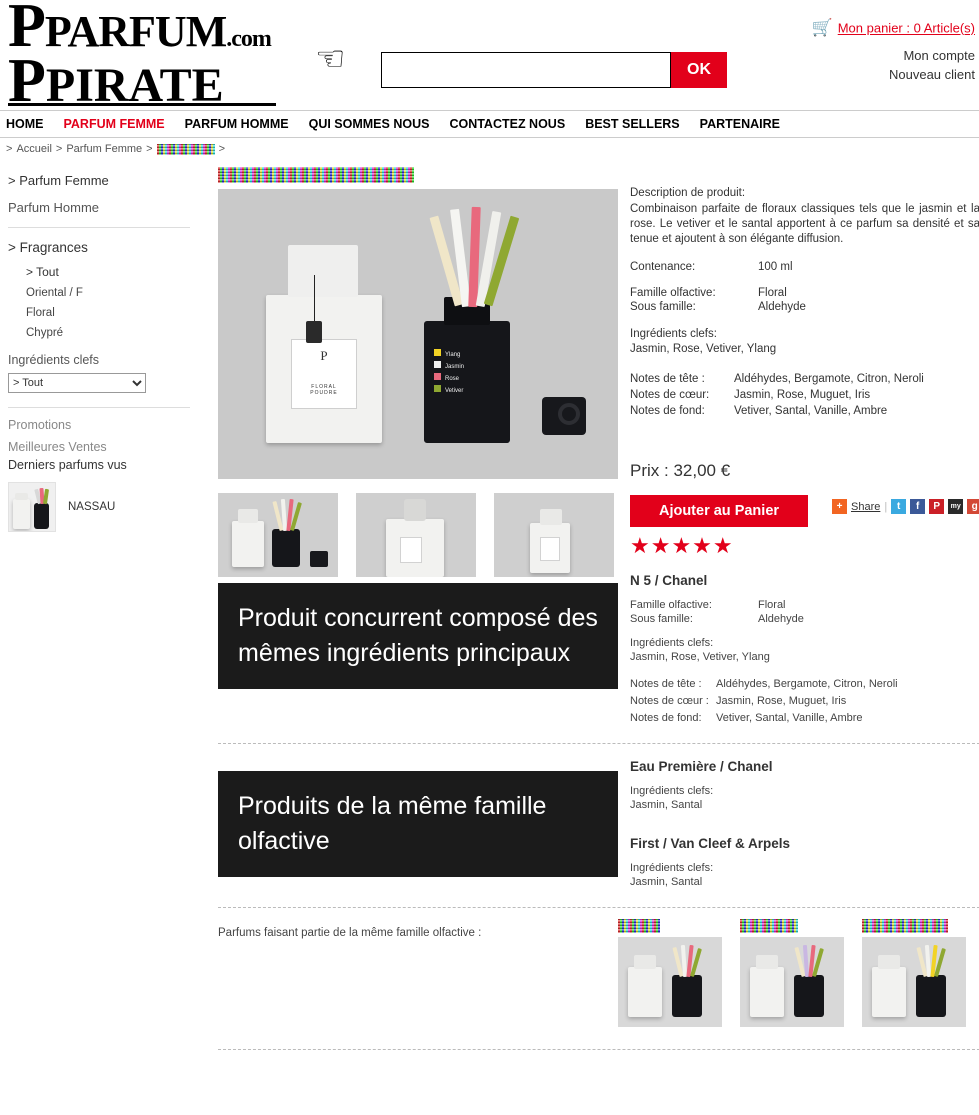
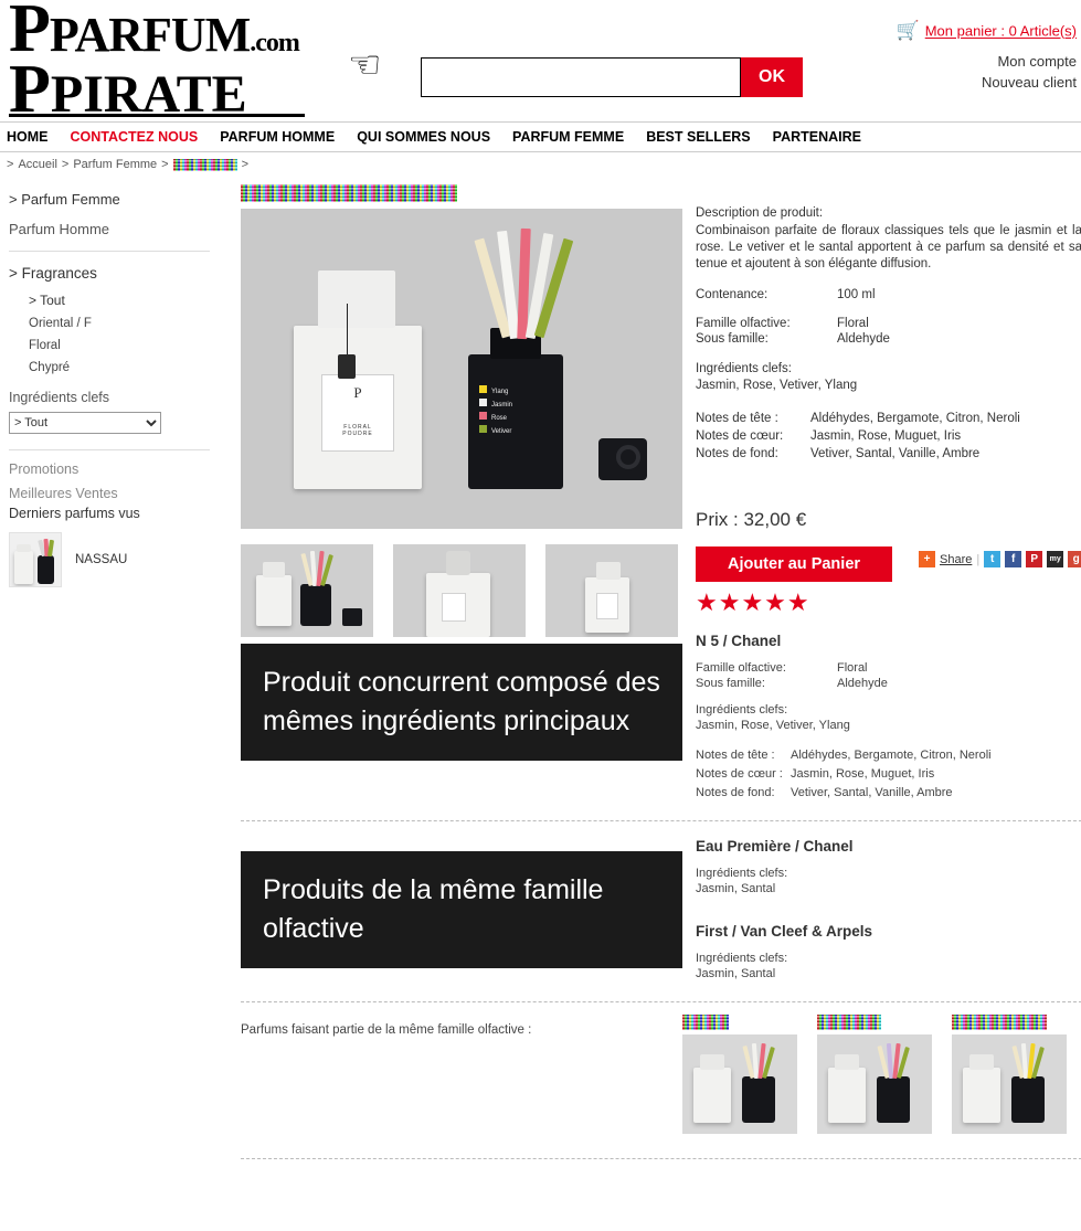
  PPARFUM.com
  PPIRATE
  ☜
  OK
  🛒 Mon panier : 0 Article(s)
  Mon compte
  Nouveau client
  HOME
- PARFUM FEMME
+ CONTACTEZ NOUS
  PARFUM HOMME
  QUI SOMMES NOUS
- CONTACTEZ NOUS
+ PARFUM FEMME
  BEST SELLERS
  PARTENAIRE
  >
  Accueil
  >
  Parfum Femme
  >
  >
  > Parfum Femme
  Parfum Homme
  > Fragrances
  > Tout
  Oriental / F
  Floral
  Chypré
  Ingrédients clefs
  > Tout
  Promotions
  Meilleures Ventes
  Derniers parfums vus
  NASSAU
  P
  Description de produit:
  Combinaison parfaite de floraux classiques tels que le jasmin et la rose. Le vetiver et le santal apportent à ce parfum sa densité et sa tenue et ajoutent à son élégante diffusion.
  Contenance:
  100 ml
  Famille olfactive:
  Floral
  Sous famille:
  Aldehyde
  Ingrédients clefs:
  Jasmin, Rose, Vetiver, Ylang
  Notes de tête : Aldéhydes, Bergamote, Citron, Neroli
  Notes de cœur: Jasmin, Rose, Muguet, Iris
  Notes de fond: Vetiver, Santal, Vanille, Ambre
  Prix : 32,00 €
  Ajouter au Panier
  ★★★★★
  +
  Share
  |
  t
  f
  P
  g
  Produit concurrent composé des mêmes ingrédients principaux
  N 5 / Chanel
  Famille olfactive:
  Floral
  Sous famille:
  Aldehyde
  Ingrédients clefs:
  Jasmin, Rose, Vetiver, Ylang
  Notes de tête : Aldéhydes, Bergamote, Citron, Neroli
  Notes de cœur : Jasmin, Rose, Muguet, Iris
  Notes de fond: Vetiver, Santal, Vanille, Ambre
  Produits de la même famille olfactive
  Eau Première / Chanel
  Ingrédients clefs:
  Jasmin, Santal
  First / Van Cleef & Arpels
  Ingrédients clefs:
  Jasmin, Santal
  Parfums faisant partie de la même famille olfactive :
